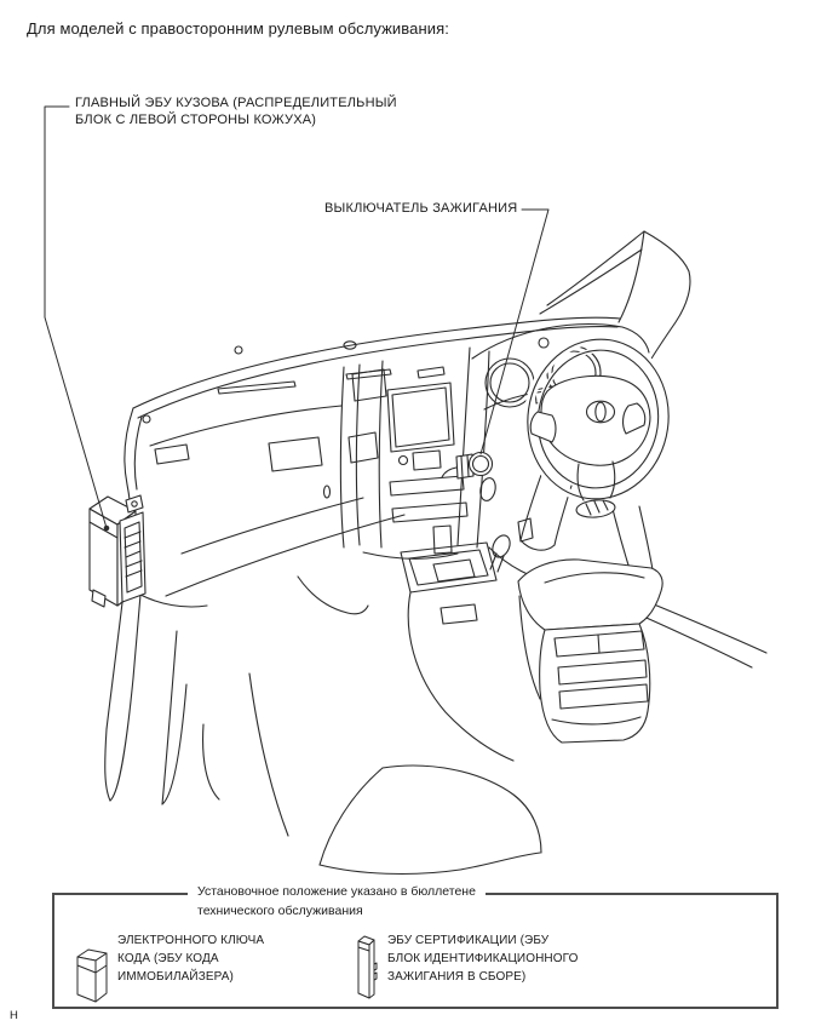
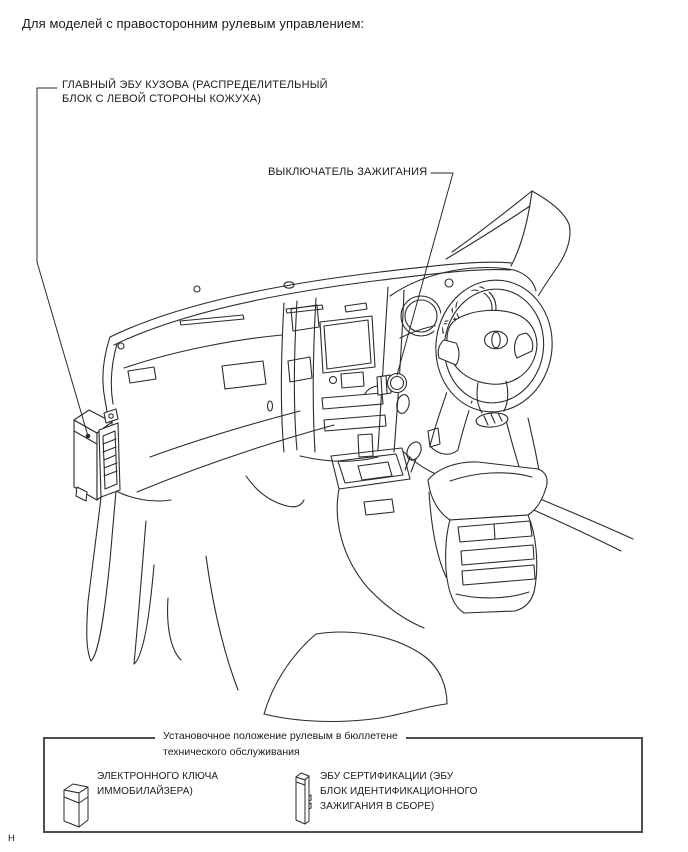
- Для моделей с правосторонним рулевым обслуживания:
+ Для моделей с правосторонним рулевым управлением:
  ГЛАВНЫЙ ЭБУ КУЗОВА (РАСПРЕДЕЛИТЕЛЬНЫЙ
  БЛОК С ЛЕВОЙ СТОРОНЫ КОЖУХА)
  ВЫКЛЮЧАТЕЛЬ ЗАЖИГАНИЯ
- Установочное положение указано в бюллетене
+ Установочное положение рулевым в бюллетене
  технического обслуживания
  ЭЛЕКТРОННОГО КЛЮЧА
- КОДА (ЭБУ КОДА
  ИММОБИЛАЙЗЕРА)
  ЭБУ СЕРТИФИКАЦИИ (ЭБУ
  БЛОК ИДЕНТИФИКАЦИОННОГО
  ЗАЖИГАНИЯ В СБОРЕ)
  Н
